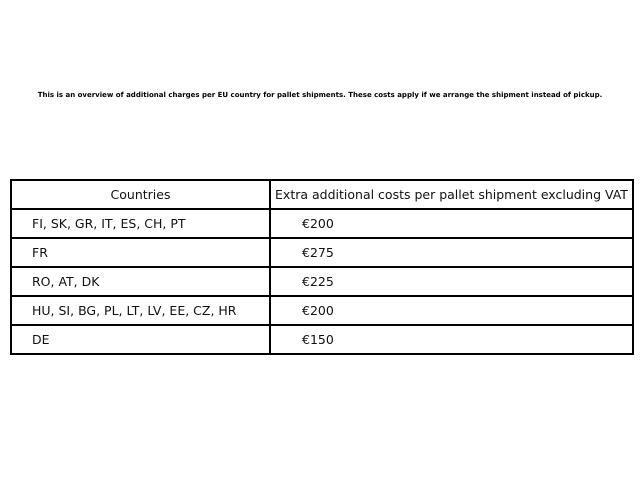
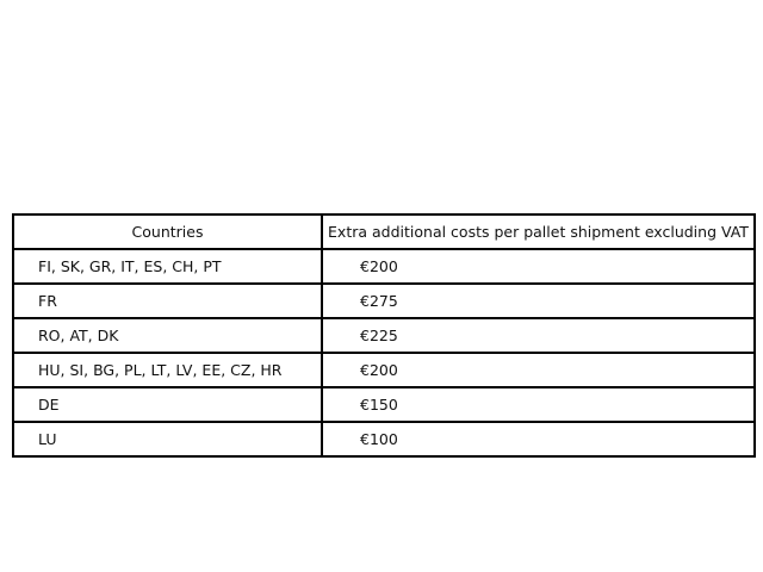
- This is an overview of additional charges per EU country for pallet shipments. These costs apply if we arrange the shipment instead of pickup.
  Countries	Extra additional costs per pallet shipment excluding VAT
  FI, SK, GR, IT, ES, CH, PT	€200
  FR	€275
  RO, AT, DK	€225
  HU, SI, BG, PL, LT, LV, EE, CZ, HR	€200
  DE	€150
+ LU	€100
